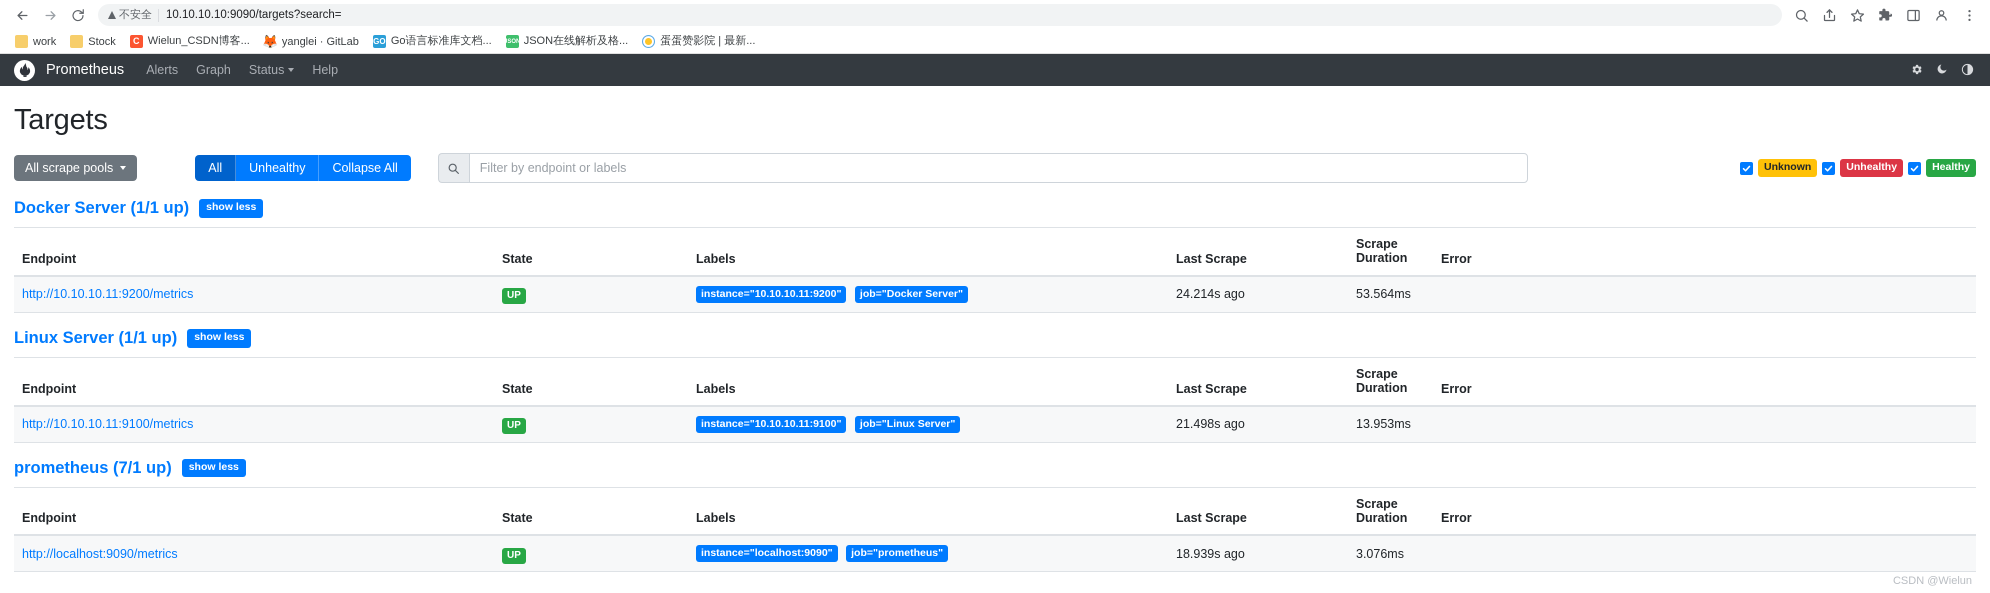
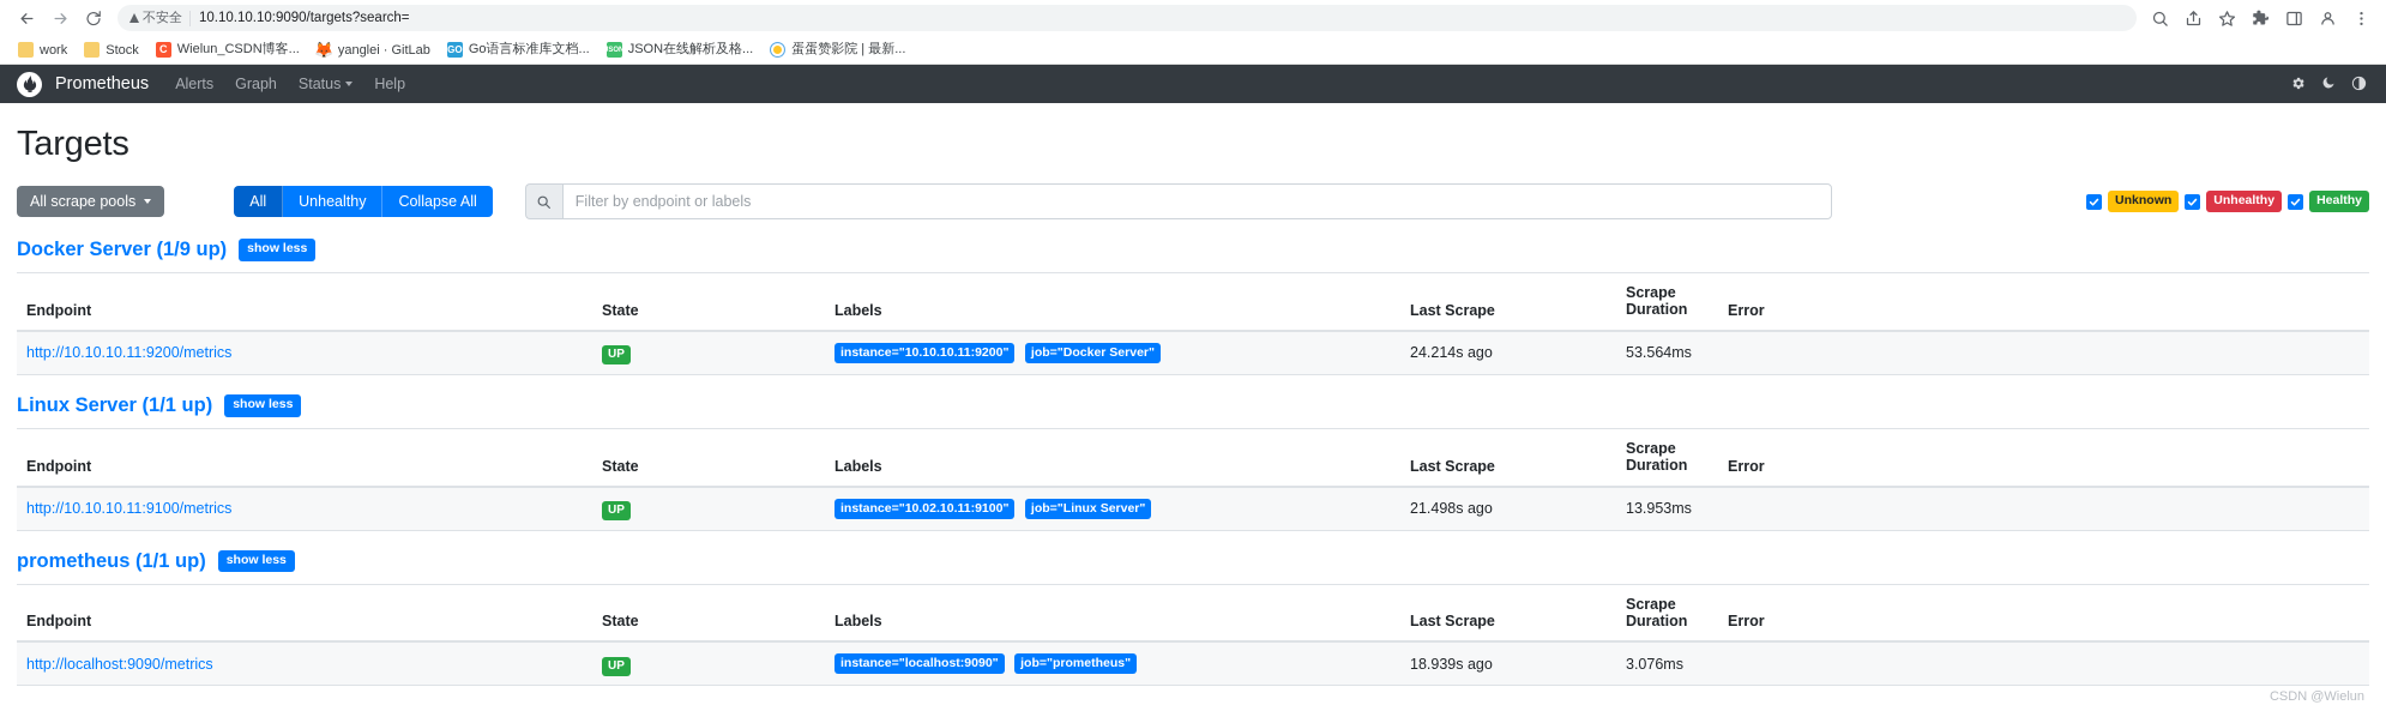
  不安全
  10.10.10.10:9090/targets?search=
  work
  Stock
  C
  Wielun_CSDN博客...
  🦊
  yanglei · GitLab
  GO
  Go语言标准库文档...
  JSON在线解析及格...
  蛋蛋赞影院 | 最新...
  Prometheus
  Alerts
  Graph
  Status
  Help
  Targets
  All scrape pools
  All
  Unhealthy
  Collapse All
  Filter by endpoint or labels
  Unknown
  Unhealthy
  Healthy
- Docker Server (1/1 up)
+ Docker Server (1/9 up)
  show less
  Endpoint	State	Labels	Last Scrape	Scrape Duration	Error
  http://10.10.10.11:9200/metrics	UP	instance="10.10.10.11:9200" job="Docker Server"	24.214s ago	53.564ms
  Linux Server (1/1 up)
  show less
  Endpoint	State	Labels	Last Scrape	Scrape Duration	Error
- http://10.10.10.11:9100/metrics	UP	instance="10.10.10.11:9100" job="Linux Server"	21.498s ago	13.953ms
+ http://10.10.10.11:9100/metrics	UP	instance="10.02.10.11:9100" job="Linux Server"	21.498s ago	13.953ms
- prometheus (7/1 up)
+ prometheus (1/1 up)
  show less
  Endpoint	State	Labels	Last Scrape	Scrape Duration	Error
  http://localhost:9090/metrics	UP	instance="localhost:9090" job="prometheus"	18.939s ago	3.076ms
  CSDN @Wielun
